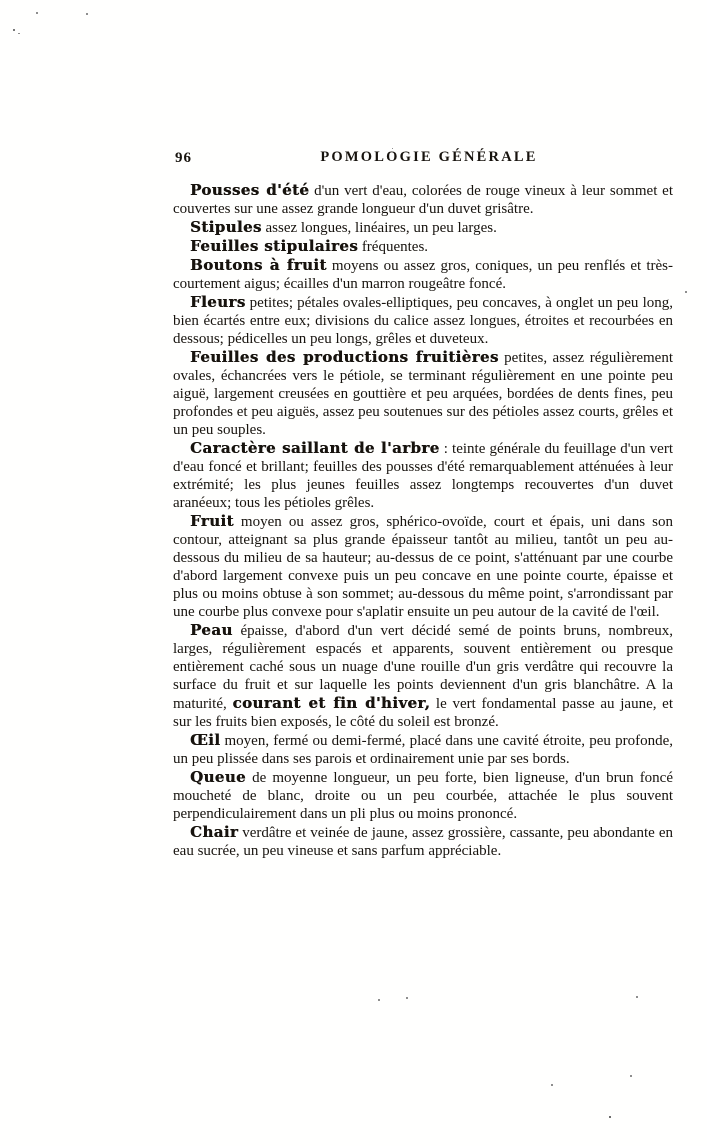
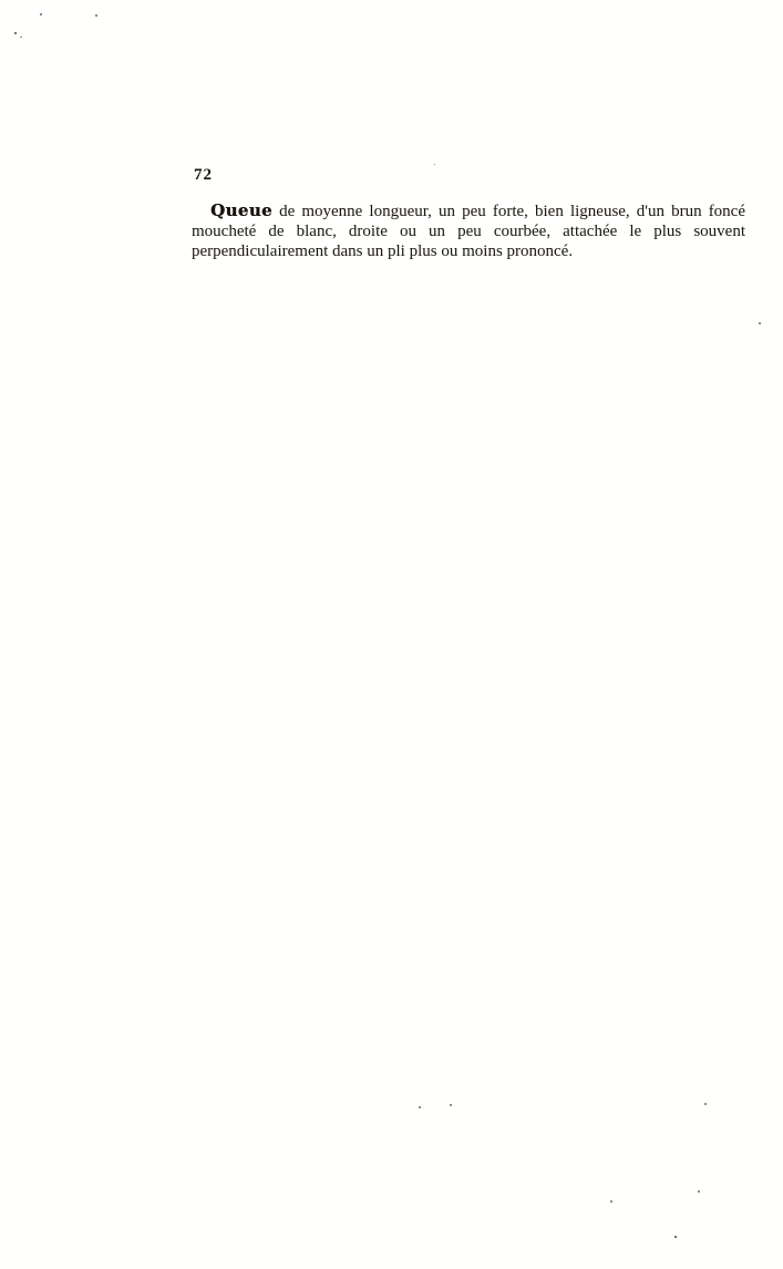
- 96
+ 72
- POMOLOGIE GÉNÉRALE
- Pousses d'été d'un vert d'eau, colorées de rouge vineux à leur sommet et couvertes sur une assez grande longueur d'un duvet grisâtre.
- Stipules assez longues, linéaires, un peu larges.
- Feuilles stipulaires fréquentes.
- Boutons à fruit moyens ou assez gros, coniques, un peu renflés et très-courtement aigus; écailles d'un marron rougeâtre foncé.
- Fleurs petites; pétales ovales-elliptiques, peu concaves, à onglet un peu long, bien écartés entre eux; divisions du calice assez longues, étroites et recourbées en dessous; pédicelles un peu longs, grêles et duveteux.
- Feuilles des productions fruitières petites, assez régulièrement ovales, échancrées vers le pétiole, se terminant régulièrement en une pointe peu aiguë, largement creusées en gouttière et peu arquées, bordées de dents fines, peu profondes et peu aiguës, assez peu soutenues sur des pétioles assez courts, grêles et un peu souples.
- Caractère saillant de l'arbre : teinte générale du feuillage d'un vert d'eau foncé et brillant; feuilles des pousses d'été remarquablement atténuées à leur extrémité; les plus jeunes feuilles assez longtemps recouvertes d'un duvet aranéeux; tous les pétioles grêles.
- Fruit moyen ou assez gros, sphérico-ovoïde, court et épais, uni dans son contour, atteignant sa plus grande épaisseur tantôt au milieu, tantôt un peu au-dessous du milieu de sa hauteur; au-dessus de ce point, s'atténuant par une courbe d'abord largement convexe puis un peu concave en une pointe courte, épaisse et plus ou moins obtuse à son sommet; au-dessous du même point, s'arrondissant par une courbe plus convexe pour s'aplatir ensuite un peu autour de la cavité de l'œil.
- Peau épaisse, d'abord d'un vert décidé semé de points bruns, nombreux, larges, régulièrement espacés et apparents, souvent entièrement ou presque entièrement caché sous un nuage d'une rouille d'un gris verdâtre qui recouvre la surface du fruit et sur laquelle les points deviennent d'un gris blanchâtre. A la maturité, courant et fin d'hiver, le vert fondamental passe au jaune, et sur les fruits bien exposés, le côté du soleil est bronzé.
- Œil moyen, fermé ou demi-fermé, placé dans une cavité étroite, peu profonde, un peu plissée dans ses parois et ordinairement unie par ses bords.
  Queue de moyenne longueur, un peu forte, bien ligneuse, d'un brun foncé moucheté de blanc, droite ou un peu courbée, attachée le plus souvent perpendiculairement dans un pli plus ou moins prononcé.
- Chair verdâtre et veinée de jaune, assez grossière, cassante, peu abondante en eau sucrée, un peu vineuse et sans parfum appréciable.
